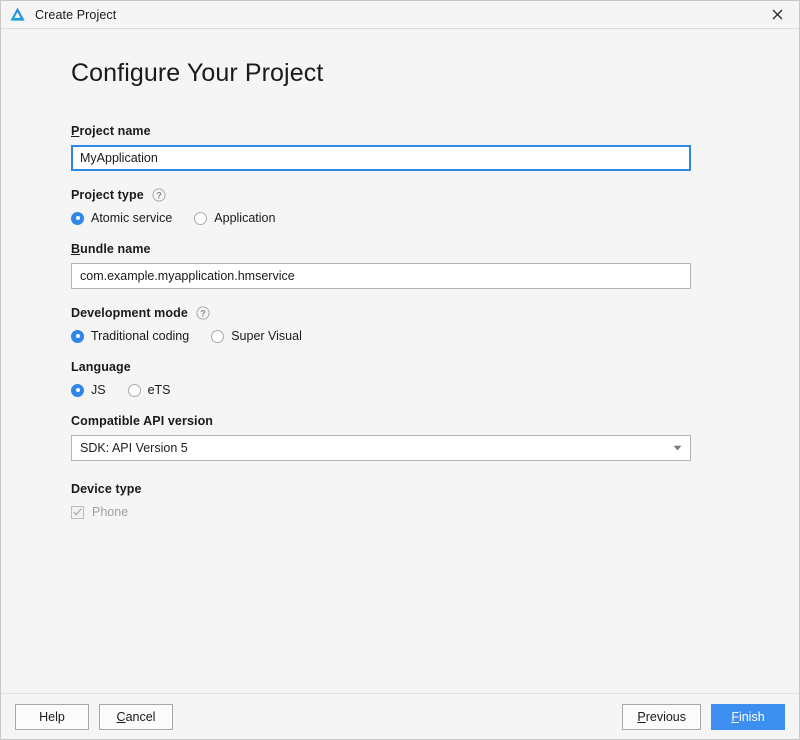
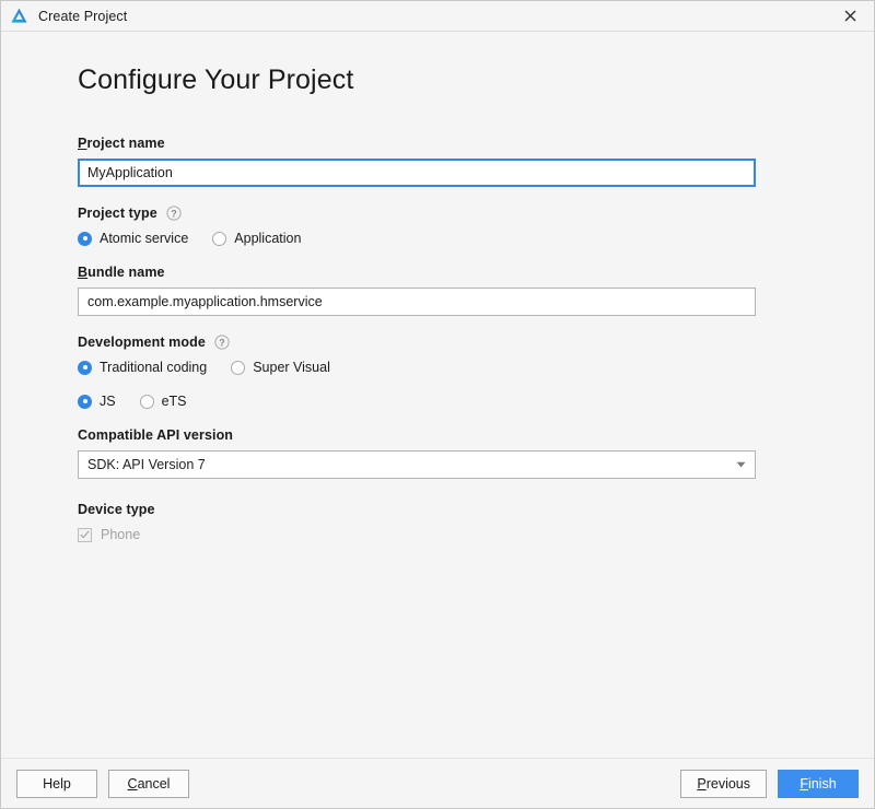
  Create Project
  Configure Your Project
  P
  roject name
  MyApplication
  Project type
  ?
  Atomic service
  Application
  B
  undle name
  com.example.myapplication.hmservice
  Development mode
  ?
  Traditional coding
  Super Visual
- Language
  JS
  eTS
  Compatible API version
- SDK: API Version 5
+ SDK: API Version 7
  Device type
  Phone
  Help
  C
  ancel
  P
  revious
  F
  inish
